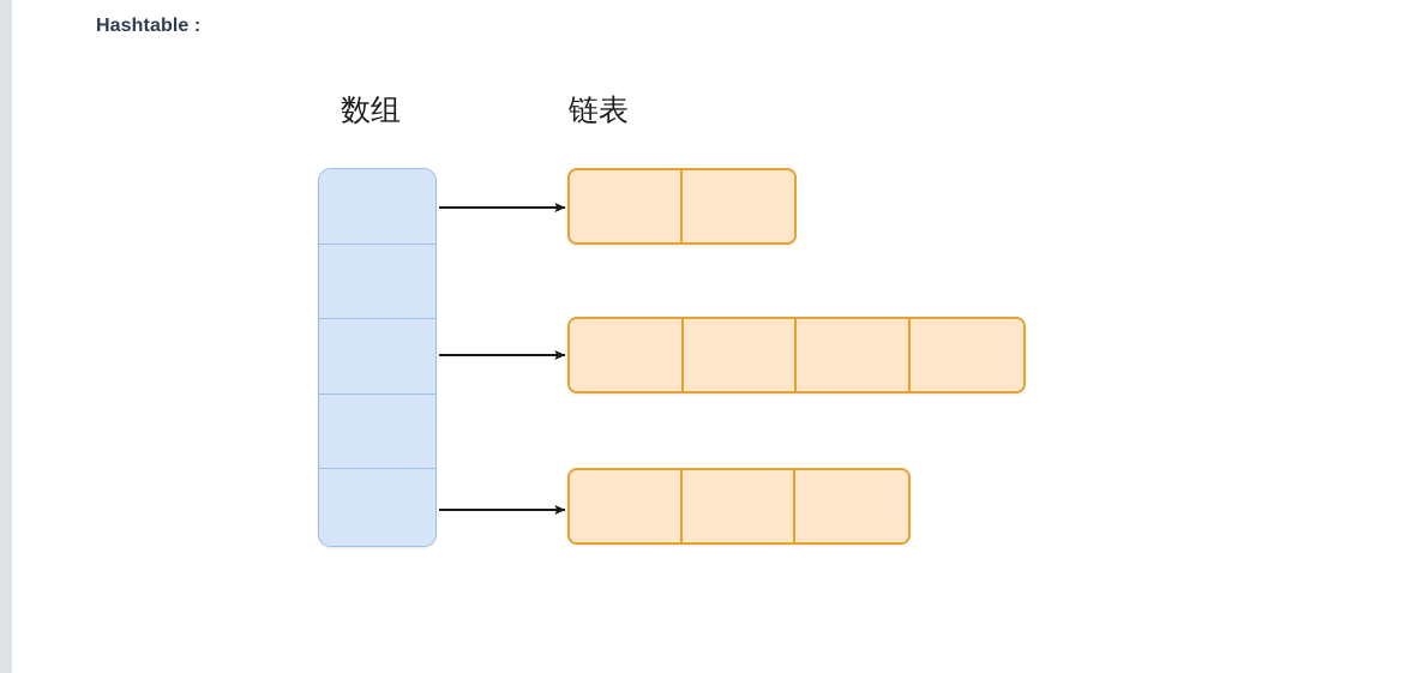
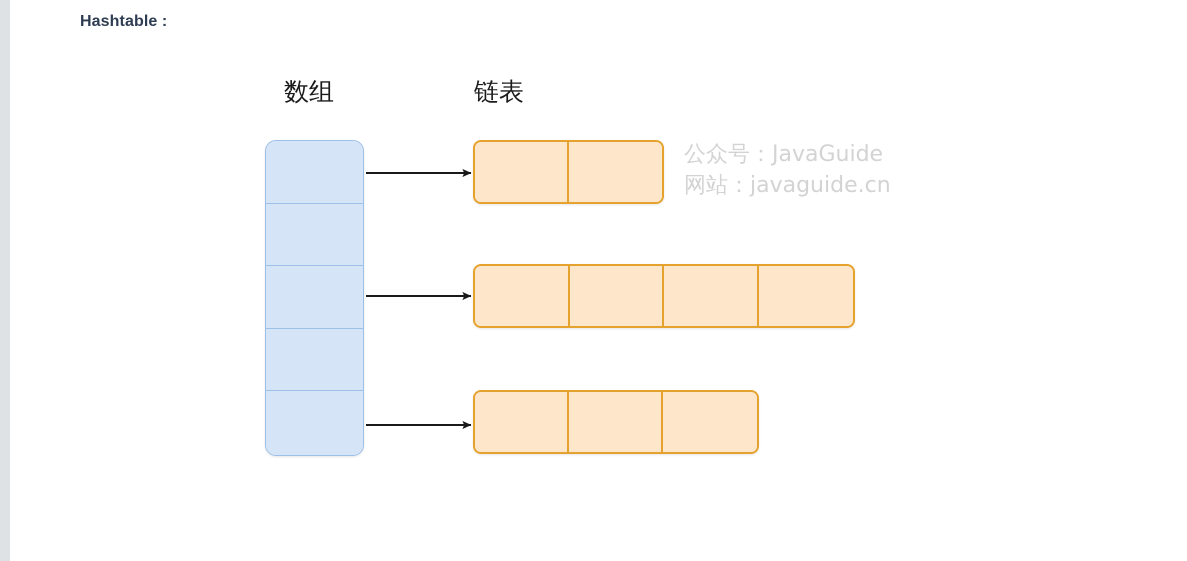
  Hashtable :
  数组
  链表
+ 公众号：JavaGuide
+ 网站：javaguide.cn
